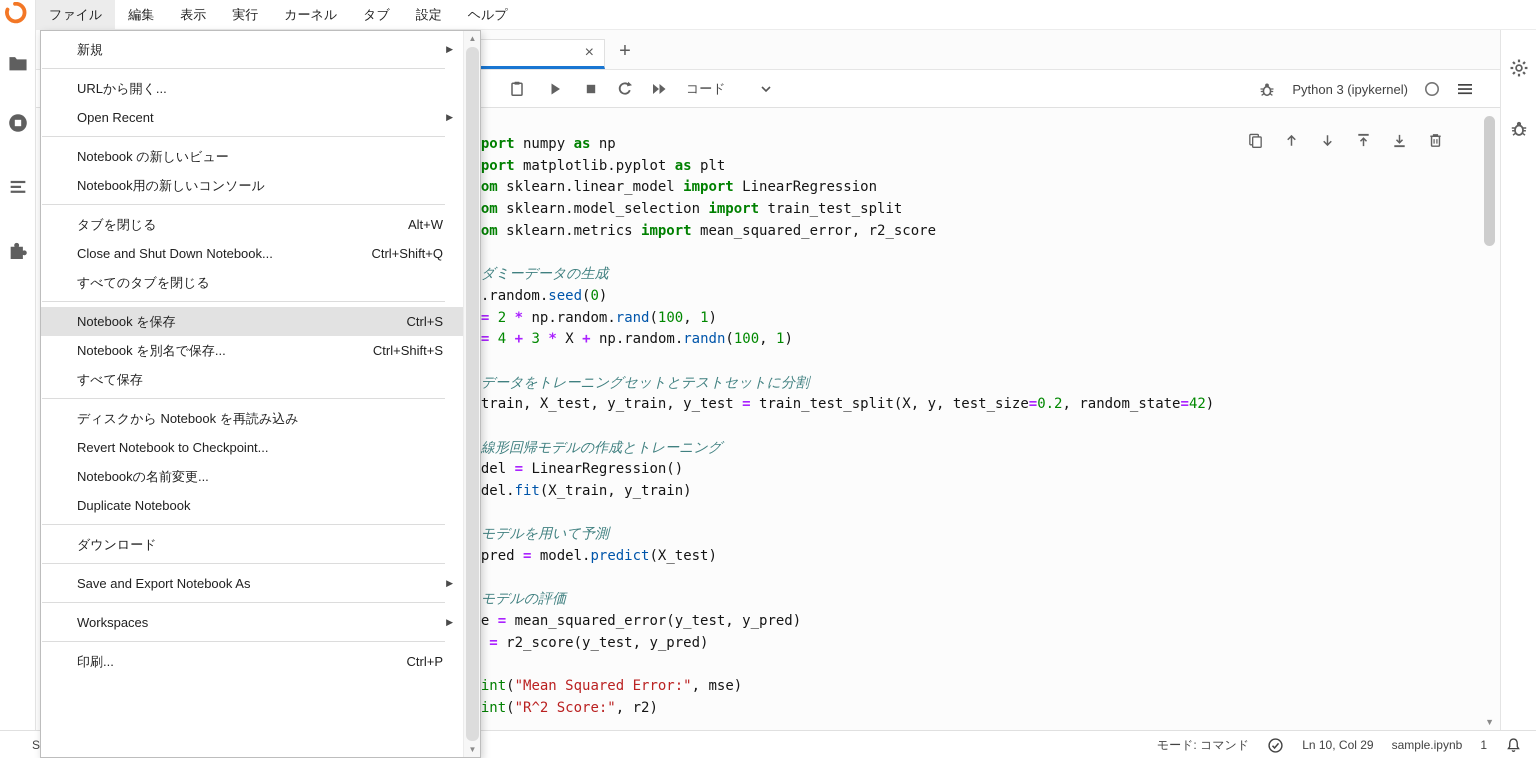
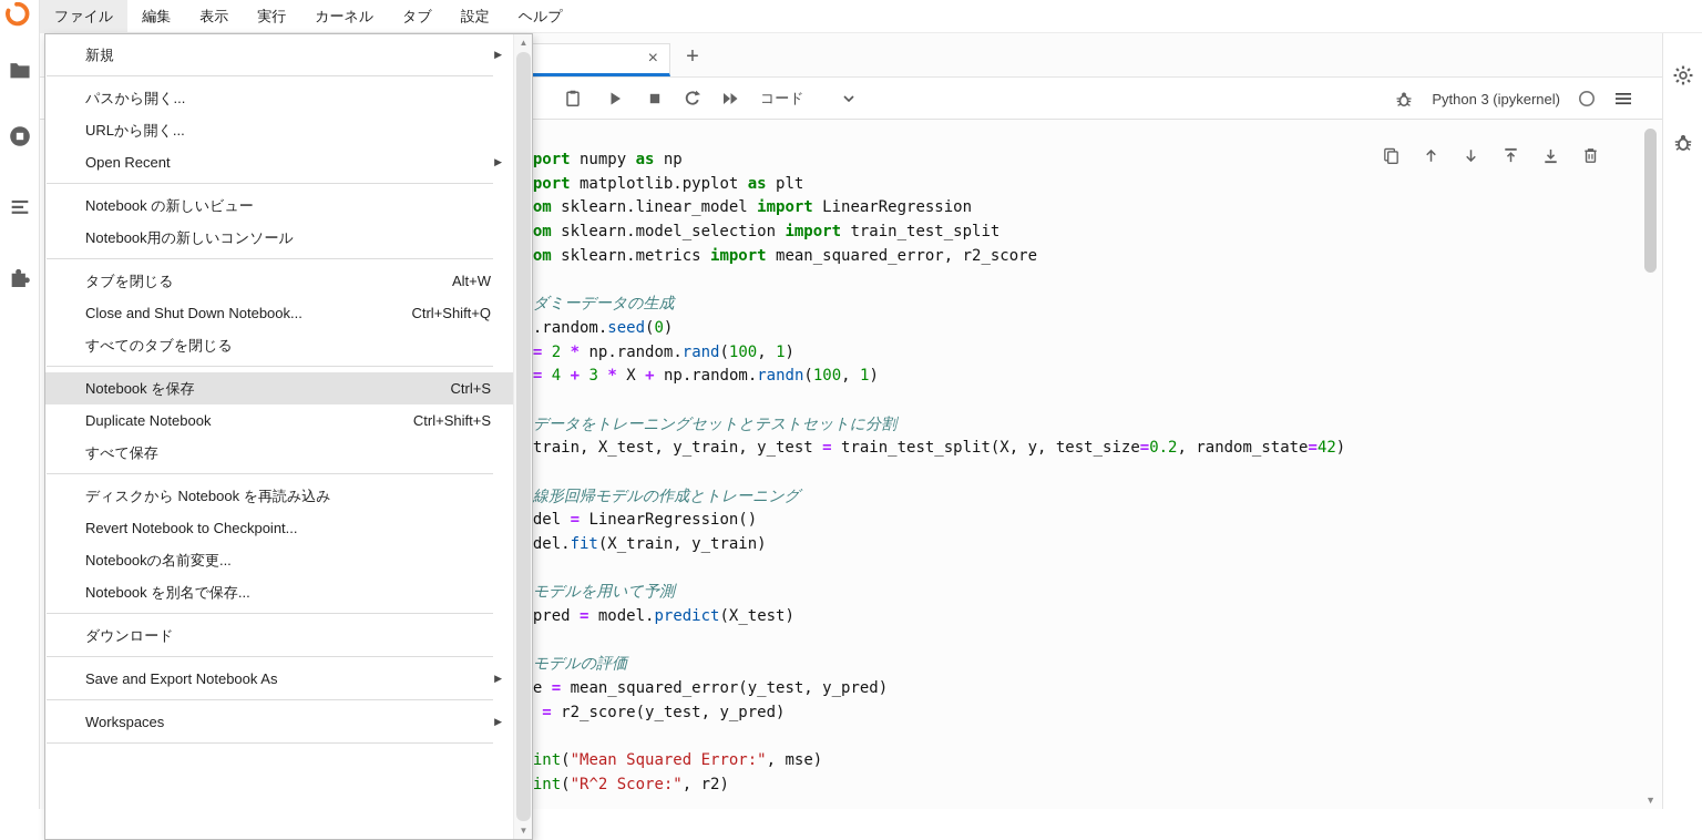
  ファイル
  編集
  表示
  実行
  カーネル
  タブ
  設定
  ヘルプ
  ×
  +
  コード
  Python 3 (ipykernel)
  port numpy as np
  port matplotlib.pyplot as plt
  om sklearn.linear_model import LinearRegression
  om sklearn.model_selection import train_test_split
  om sklearn.metrics import mean_squared_error, r2_score
  ダミーデータの生成
  .random.seed(0)
  = 2 * np.random.rand(100, 1)
  = 4 + 3 * X + np.random.randn(100, 1)
  データをトレーニングセットとテストセットに分割
  train, X_test, y_train, y_test = train_test_split(X, y, test_size=0.2, random_state=42)
  線形回帰モデルの作成とトレーニング
  del = LinearRegression()
  del.fit(X_train, y_train)
  モデルを用いて予測
  pred = model.predict(X_test)
  モデルの評価
  e = mean_squared_error(y_test, y_pred)
  = r2_score(y_test, y_pred)
  int("Mean Squared Error:", mse)
  int("R^2 Score:", r2)
  ▼
- S
- モード: コマンド
- Ln 10, Col 29
- sample.ipynb
- 1
  新規
  ▶
+ パスから開く...
  URLから開く...
  Open Recent
  ▶
  Notebook の新しいビュー
  Notebook用の新しいコンソール
  タブを閉じる
  Alt+W
  Close and Shut Down Notebook...
  Ctrl+Shift+Q
  すべてのタブを閉じる
  Notebook を保存
  Ctrl+S
- Notebook を別名で保存...
+ Duplicate Notebook
  Ctrl+Shift+S
  すべて保存
  ディスクから Notebook を再読み込み
  Revert Notebook to Checkpoint...
  Notebookの名前変更...
- Duplicate Notebook
+ Notebook を別名で保存...
  ダウンロード
  Save and Export Notebook As
  ▶
  Workspaces
  ▶
- 印刷...
- Ctrl+P
  ▲
  ▼
